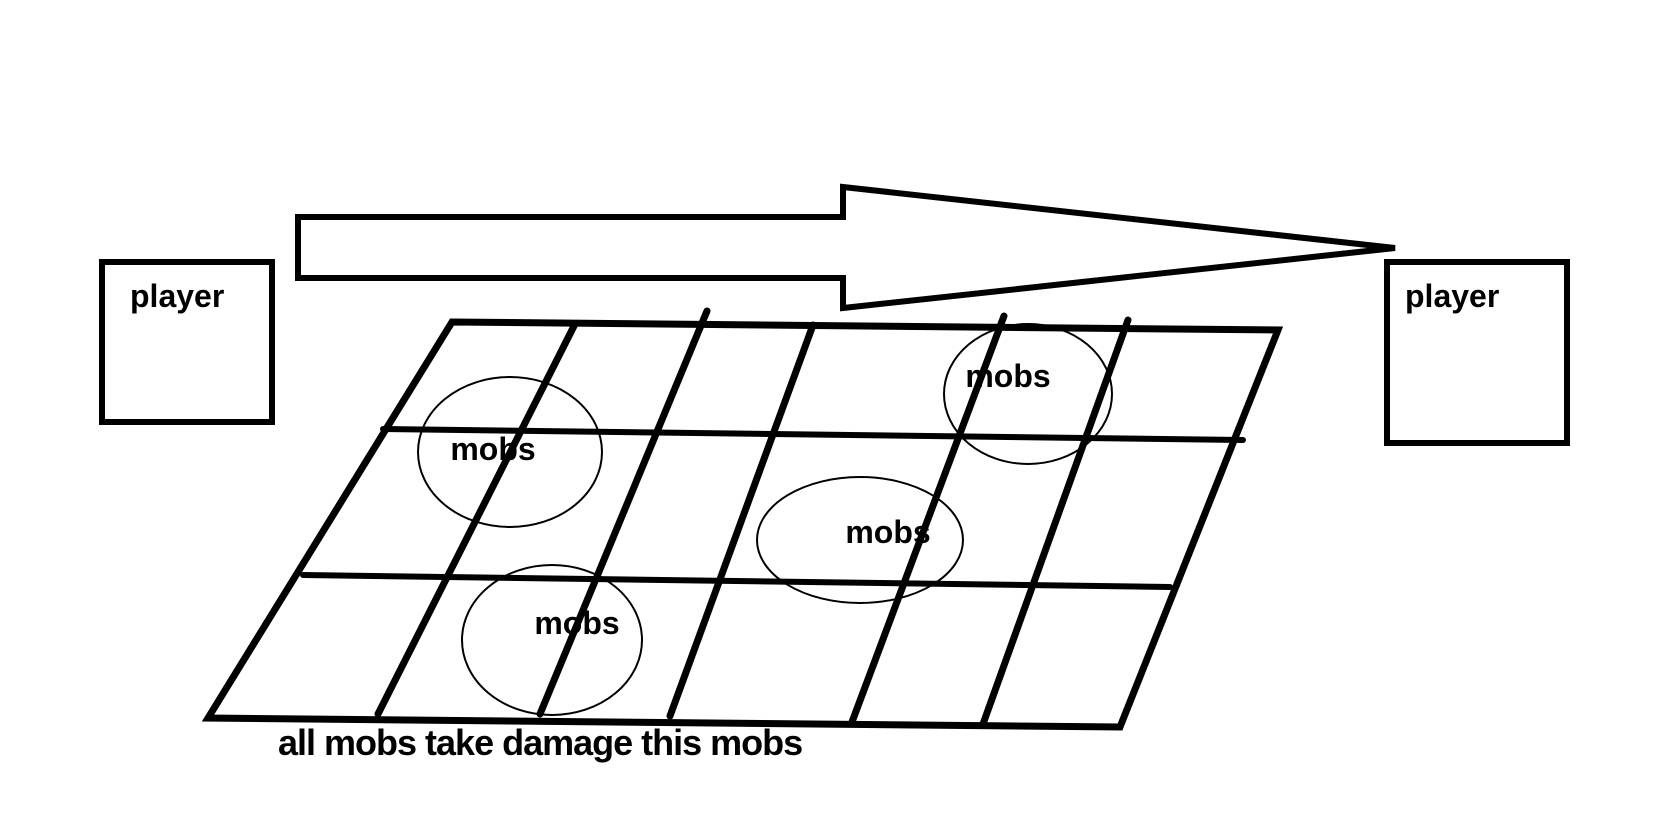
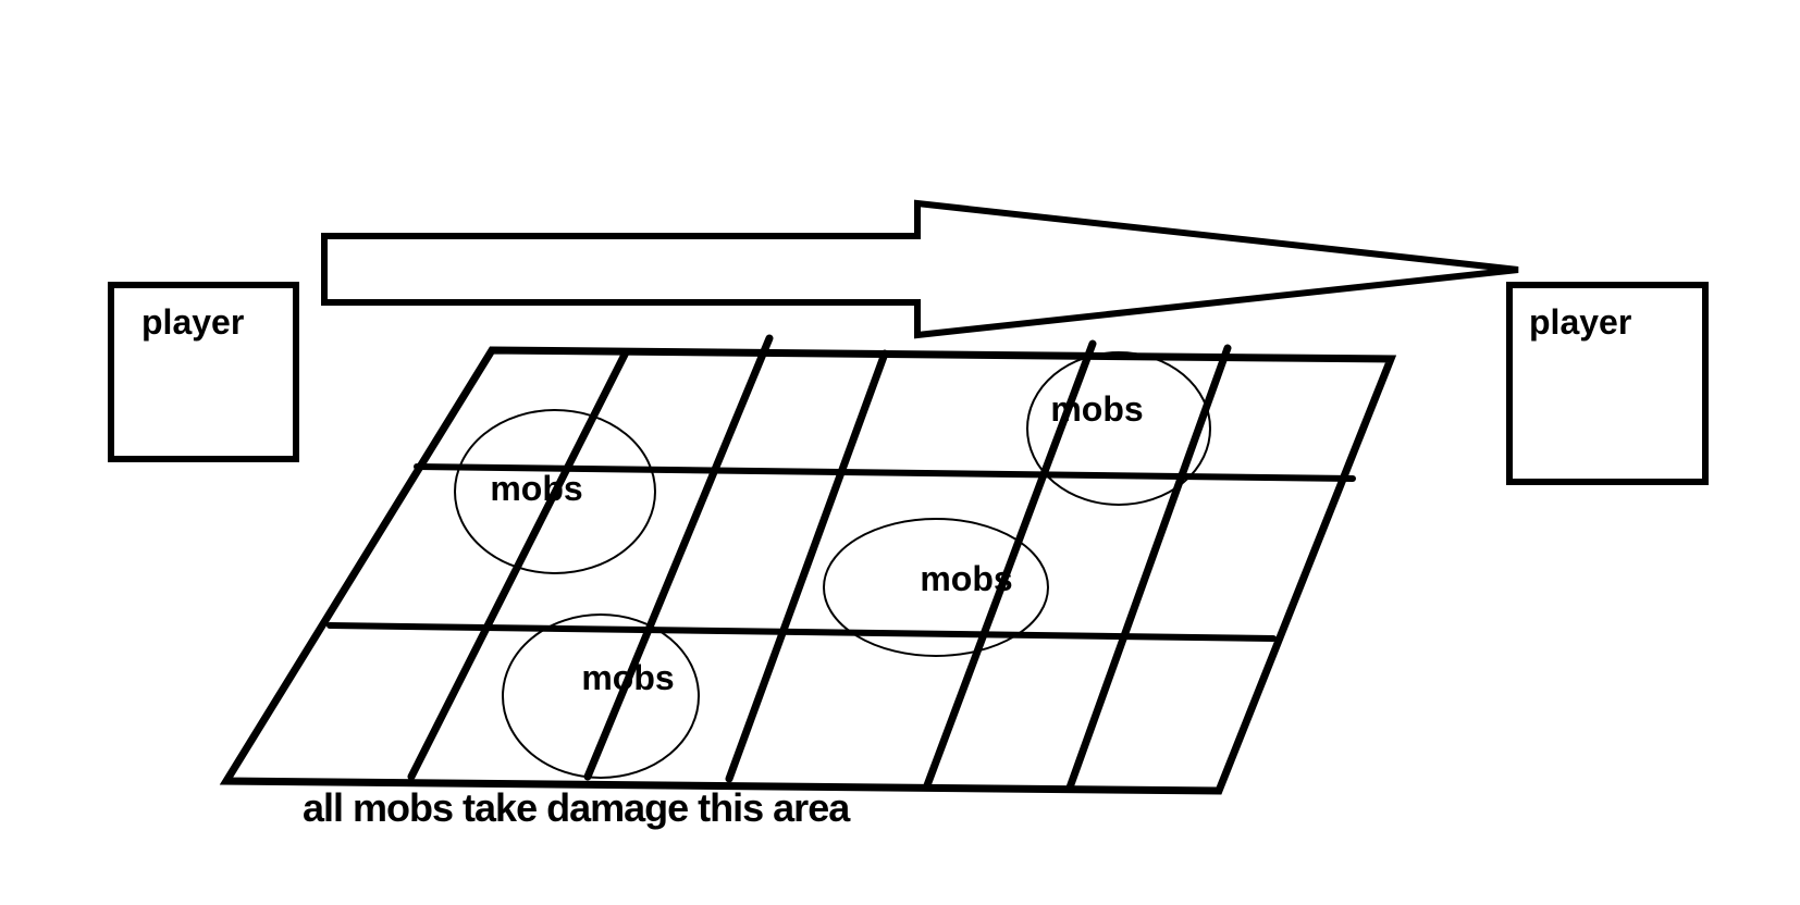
  player
  player
  mobs
  mobs
  mobs
  mobs
- all mobs take damage this mobs
+ all mobs take damage this area
